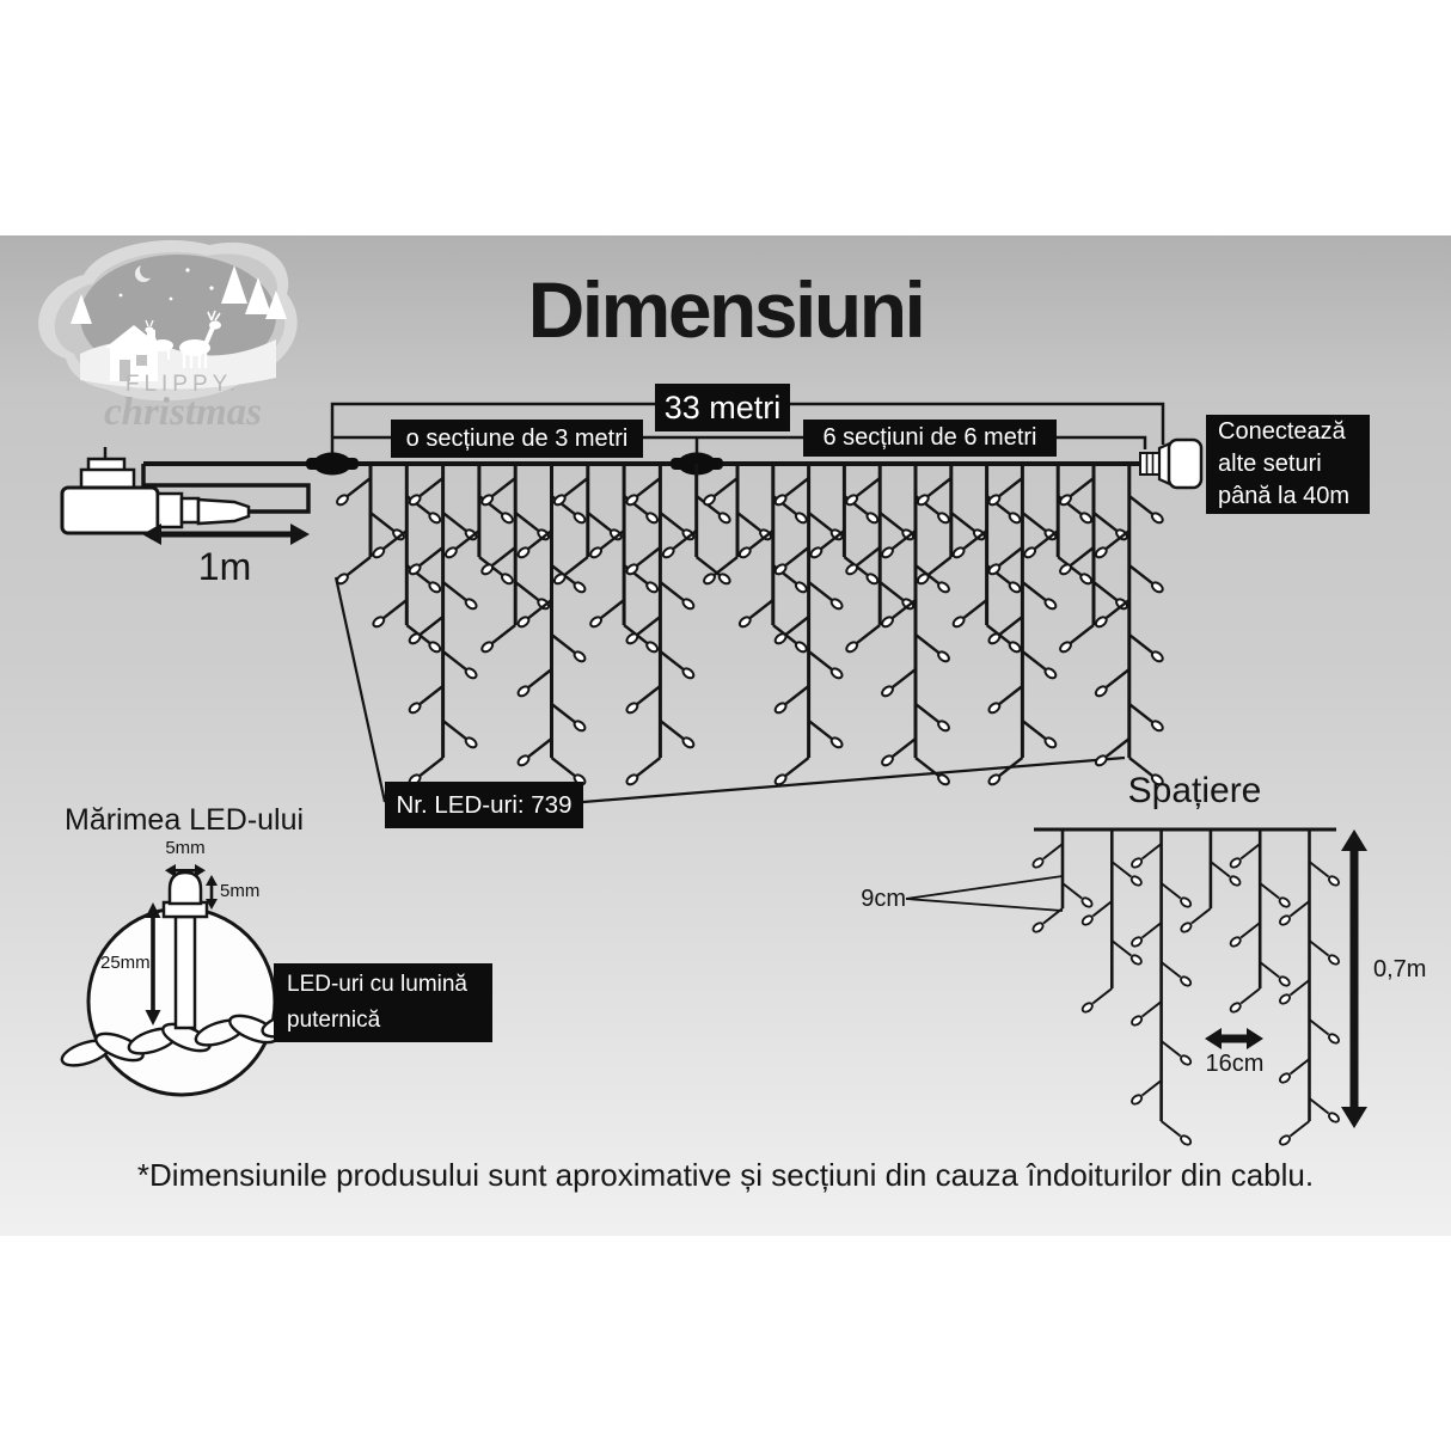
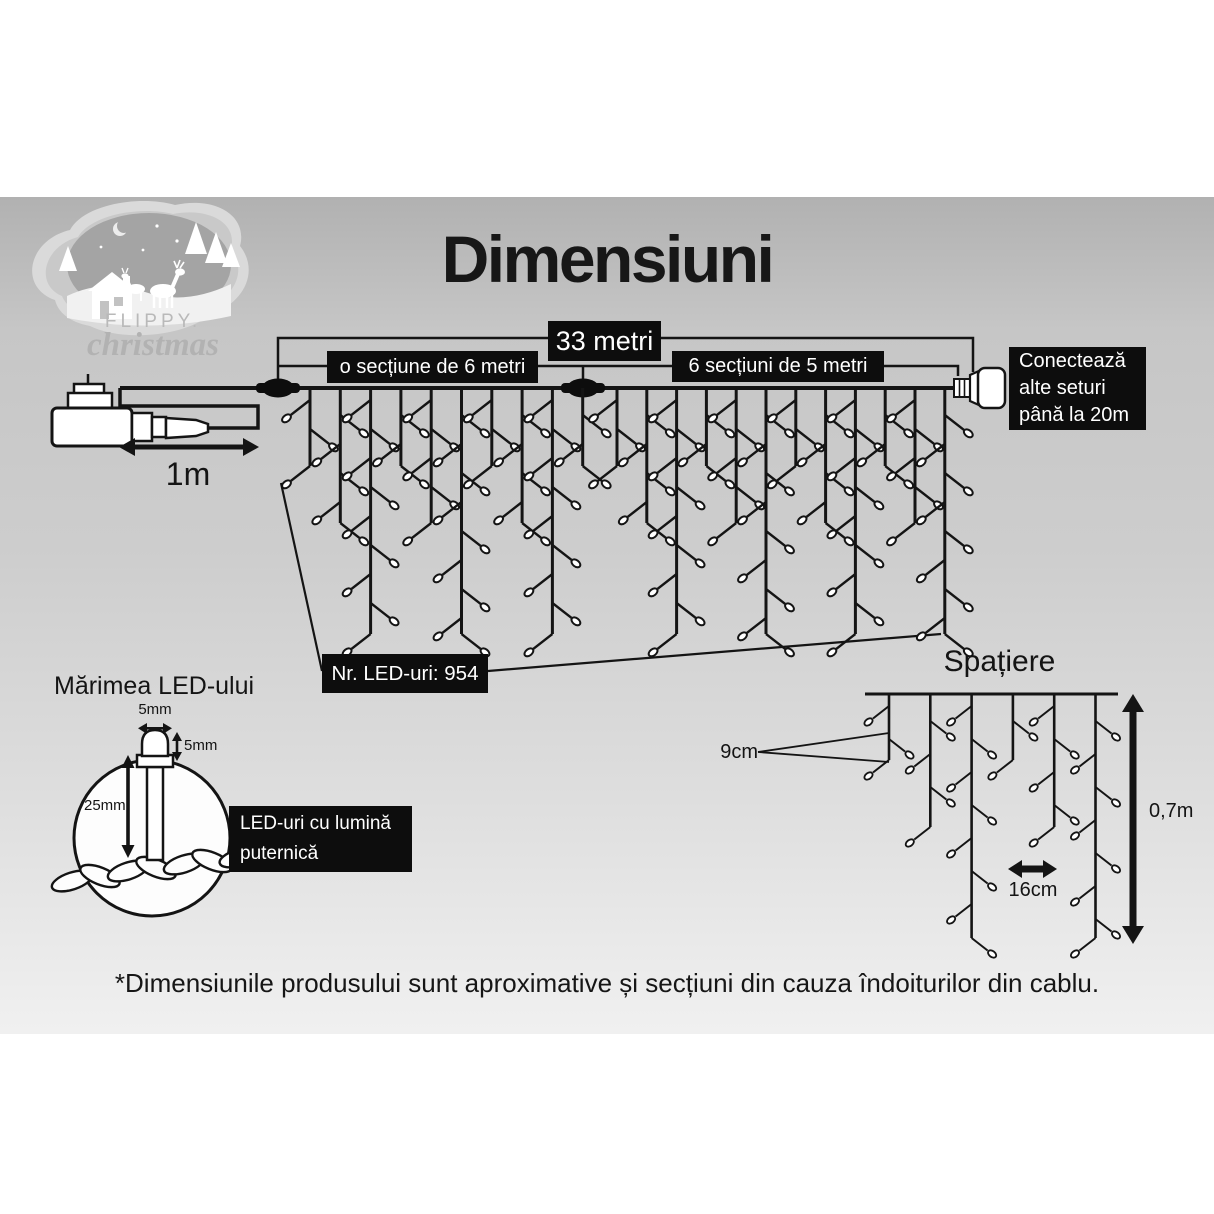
  Dimensiuni
  FLIPPY.
  christmas
  33 metri
- o secțiune de 3 metri
+ o secțiune de 6 metri
- 6 secțiuni de 6 metri
+ 6 secțiuni de 5 metri
  Conectează
  alte seturi
- până la 40m
+ până la 20m
- Nr. LED-uri: 739
+ Nr. LED-uri: 954
  LED-uri cu lumină
  puternică
  1m
  Spațiere
  9cm
  16cm
  0,7m
  Mărimea LED-ului
  5mm
  5mm
  25mm
  *Dimensiunile produsului sunt aproximative și secțiuni din cauza îndoiturilor din cablu.
